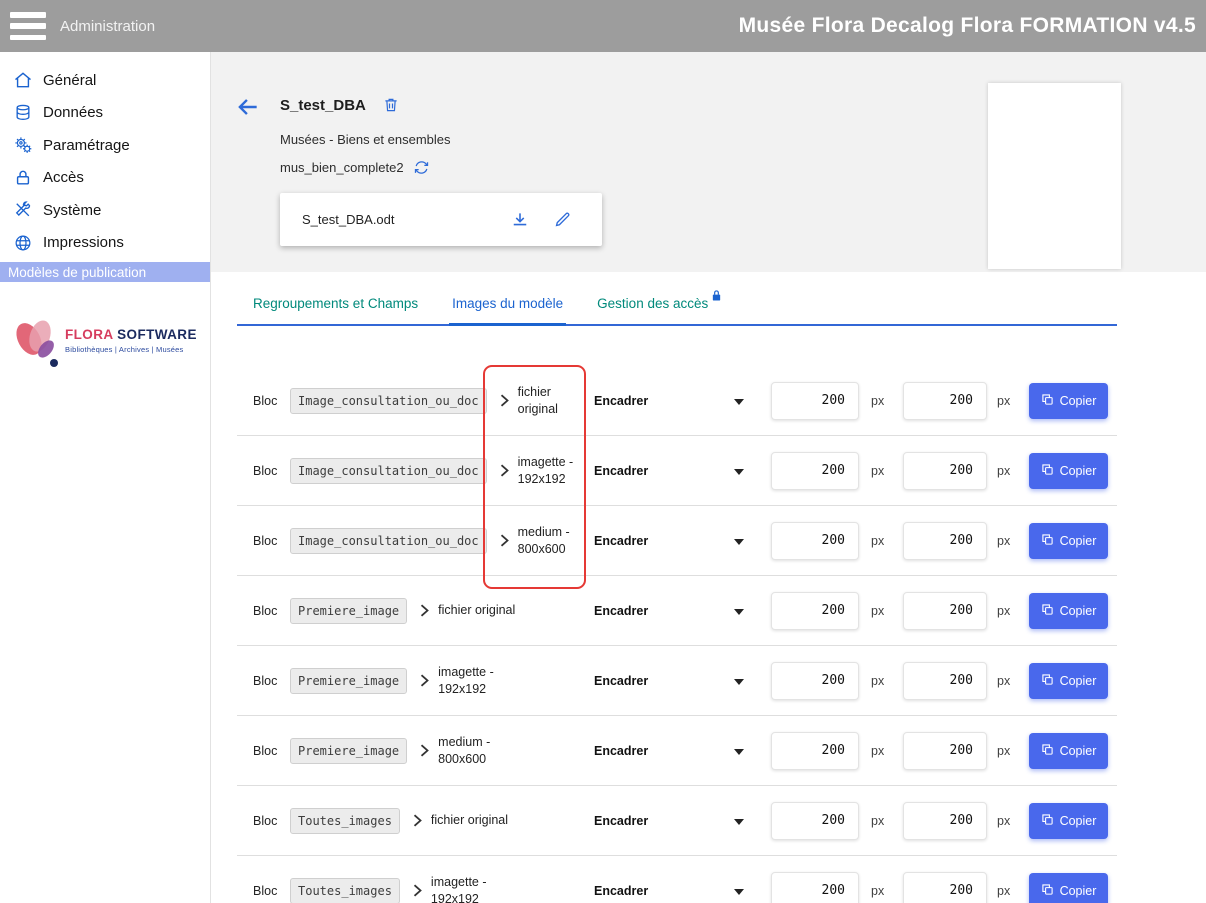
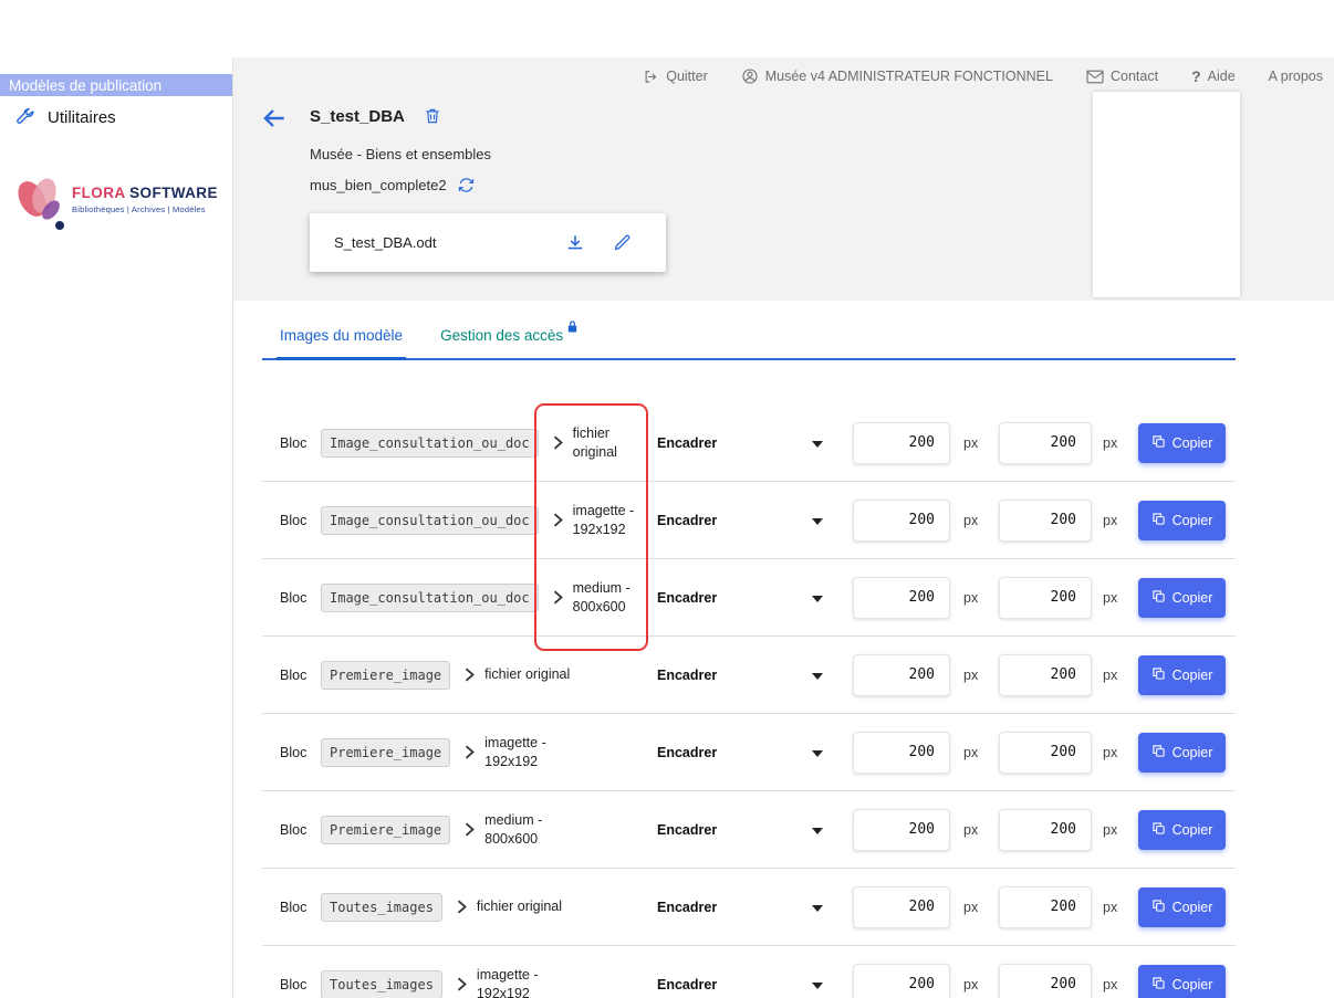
- Administration
- Musée Flora Decalog Flora FORMATION v4.5
- Général
- Données
- Paramétrage
- Accès
- Système
- Impressions
  Modèles de publication
+ Utilitaires
  FLORA SOFTWARE
- Bibliothèques | Archives | Musées
+ Bibliothèques | Archives | Modèles
+ Quitter
+ Musée v4 ADMINISTRATEUR FONCTIONNEL
+ Contact
+ ?
+ Aide
+ A propos
  S_test_DBA
- Musées - Biens et ensembles
+ Musée - Biens et ensembles
  mus_bien_complete2
  S_test_DBA.odt
- Regroupements et Champs
  Images du modèle
  Gestion des accès
  Bloc
  Image_consultation_ou_doc
  fichier original
  Encadrer
  200
  px
  200
  px
  Copier
  Bloc
  Image_consultation_ou_doc
  imagette - 192x192
  Encadrer
  200
  px
  200
  px
  Copier
  Bloc
  Image_consultation_ou_doc
  medium - 800x600
  Encadrer
  200
  px
  200
  px
  Copier
  Bloc
  Premiere_image
  fichier original
  Encadrer
  200
  px
  200
  px
  Copier
  Bloc
  Premiere_image
  imagette - 192x192
  Encadrer
  200
  px
  200
  px
  Copier
  Bloc
  Premiere_image
  medium - 800x600
  Encadrer
  200
  px
  200
  px
  Copier
  Bloc
  Toutes_images
  fichier original
  Encadrer
  200
  px
  200
  px
  Copier
  Bloc
  Toutes_images
  imagette - 192x192
  Encadrer
  200
  px
  200
  px
  Copier
